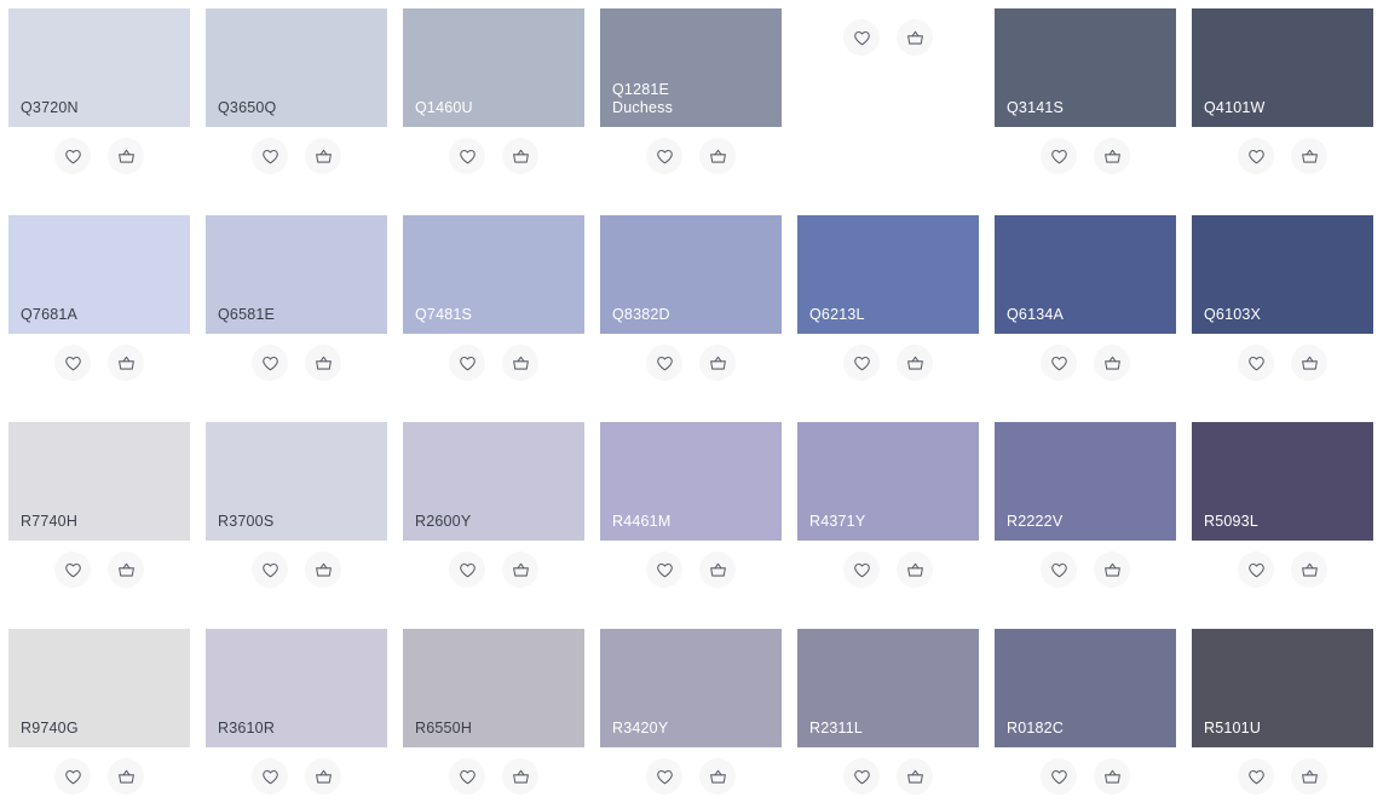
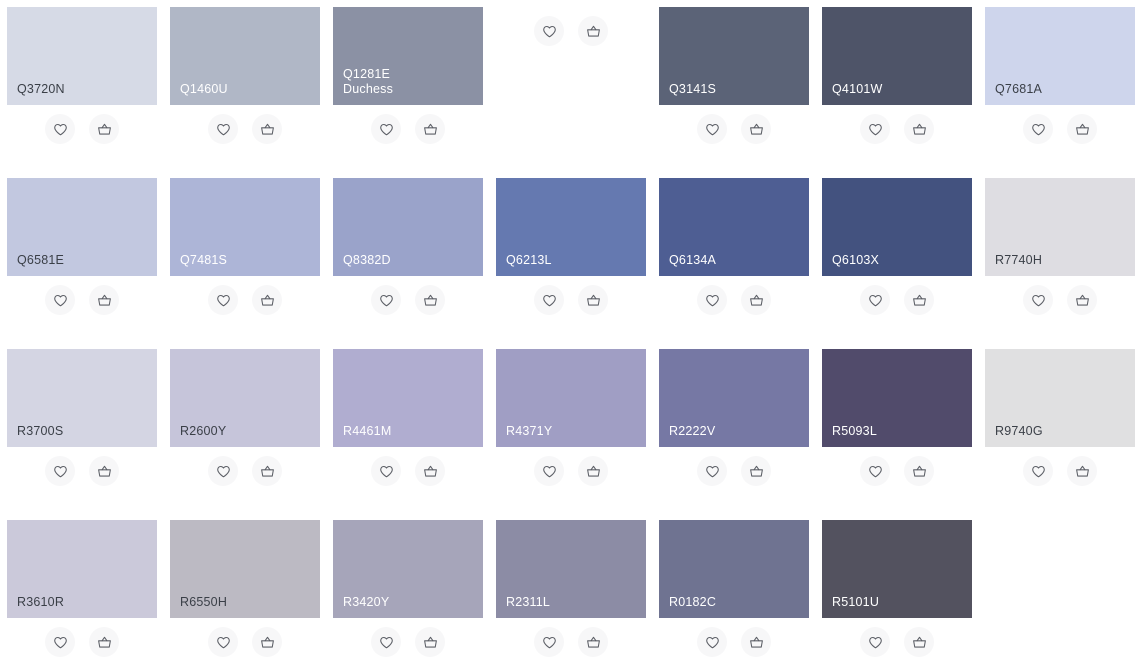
  Q3720N
- Q3650Q
  Q1460U
  Q1281E
  Duchess
  Q3141S
  Q4101W
  Q7681A
  Q6581E
  Q7481S
  Q8382D
  Q6213L
  Q6134A
  Q6103X
  R7740H
  R3700S
  R2600Y
  R4461M
  R4371Y
  R2222V
  R5093L
  R9740G
  R3610R
  R6550H
  R3420Y
  R2311L
  R0182C
  R5101U
